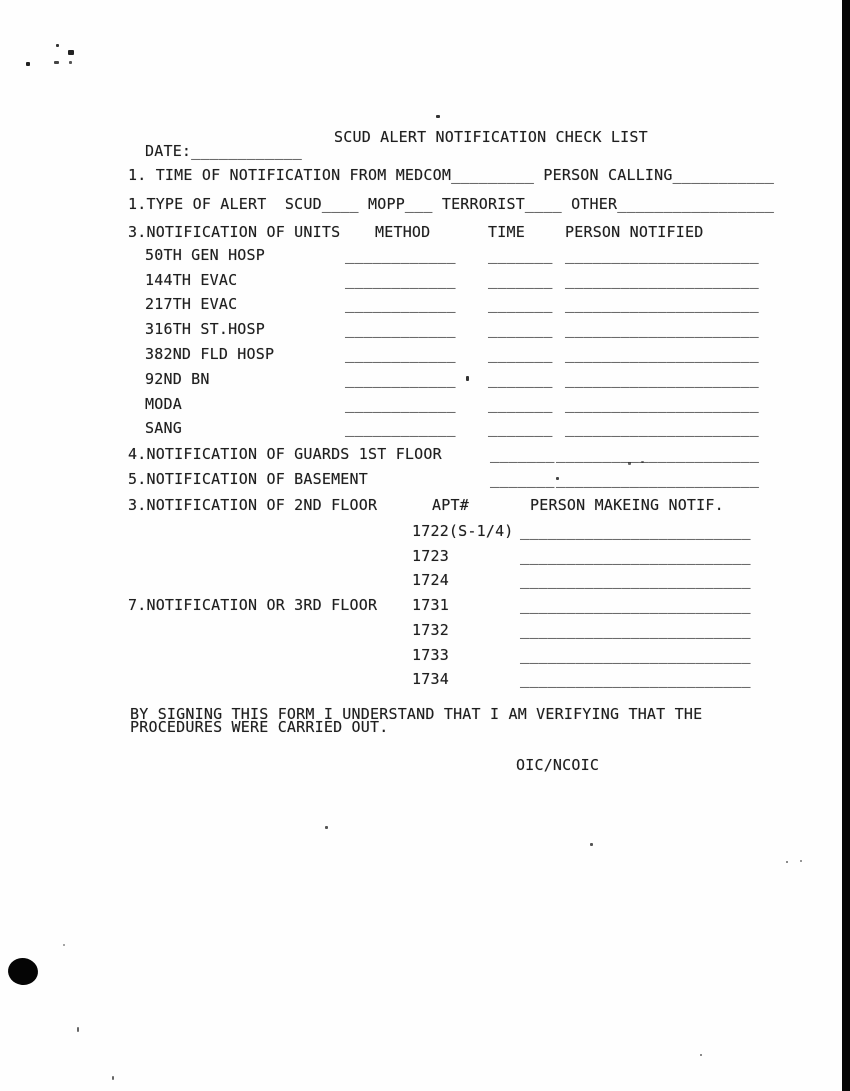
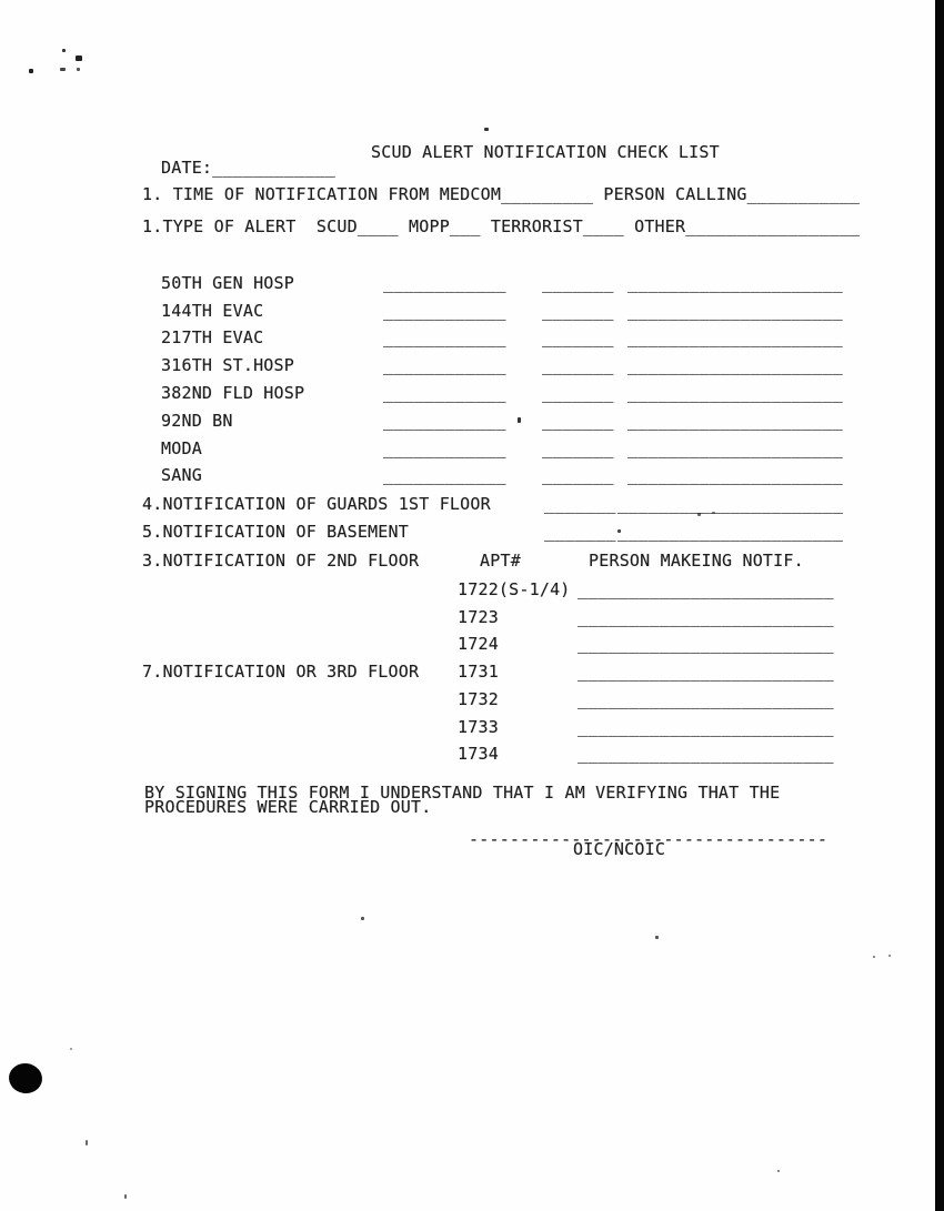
  SCUD ALERT NOTIFICATION CHECK LIST
  DATE:____________
  1. TIME OF NOTIFICATION FROM MEDCOM_________ PERSON CALLING___________
  1.TYPE OF ALERT SCUD____ MOPP___ TERRORIST____ OTHER_________________
- 3.NOTIFICATION OF UNITS
- METHOD
- TIME
- PERSON NOTIFIED
  50TH GEN HOSP
  ____________
  _______
  _____________________
  144TH EVAC
  ____________
  _______
  _____________________
  217TH EVAC
  ____________
  _______
  _____________________
  316TH ST.HOSP
  ____________
  _______
  _____________________
  382ND FLD HOSP
  ____________
  _______
  _____________________
  92ND BN
  ____________
  _______
  _____________________
  MODA
  ____________
  _______
  _____________________
  SANG
  ____________
  _______
  _____________________
  4.NOTIFICATION OF GUARDS 1ST FLOOR
  _______
  ______________________
  5.NOTIFICATION OF BASEMENT
  _______
  ______________________
  3.NOTIFICATION OF 2ND FLOOR
  APT#
  PERSON MAKEING NOTIF.
  1722(S-1/4)
  _________________________
  1723
  _________________________
  1724
  _________________________
  7.NOTIFICATION OR 3RD FLOOR
  1731
  _________________________
  1732
  _________________________
  1733
  _________________________
  1734
  _________________________
  BY SIGNING THIS FORM I UNDERSTAND THAT I AM VERIFYING THAT THE
  PROCEDURES WERE CARRIED OUT.
+ -----------------------------------
  OIC/NCOIC
